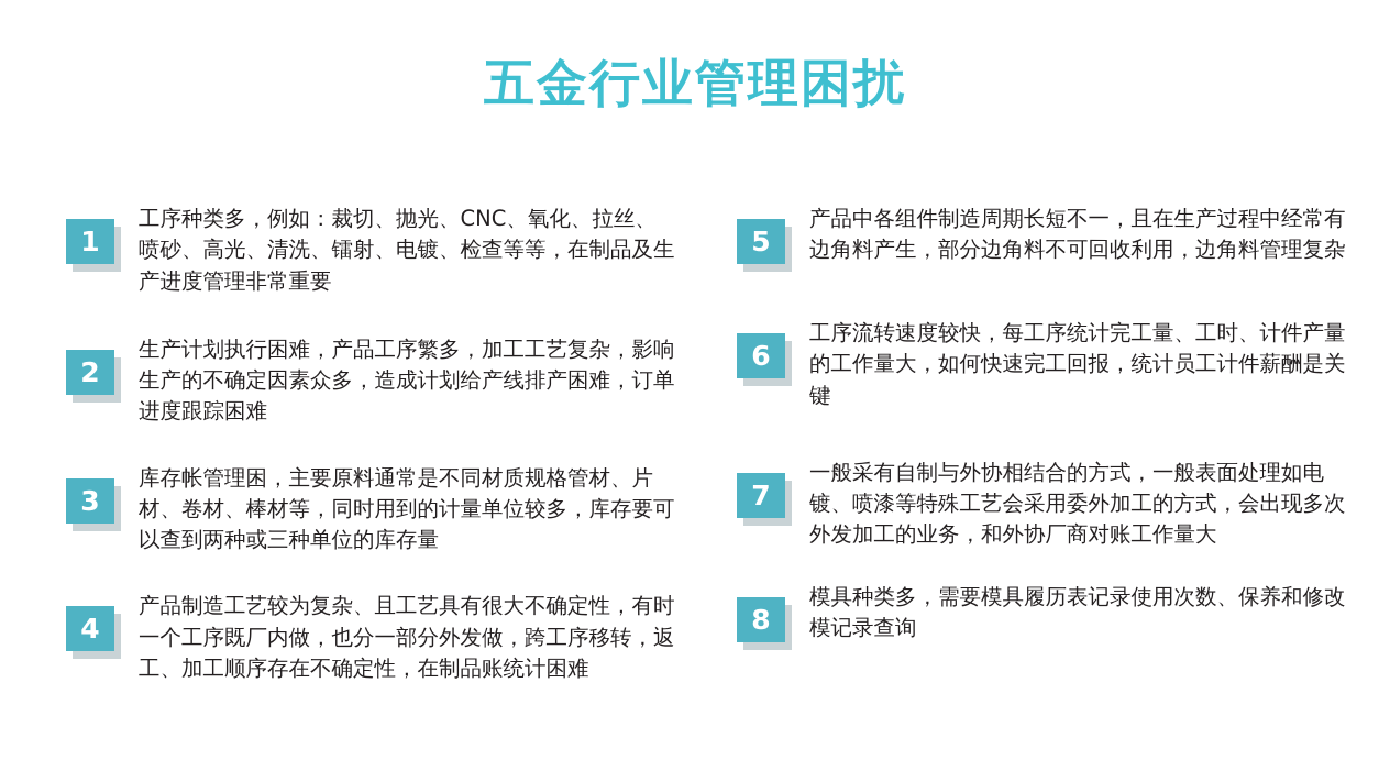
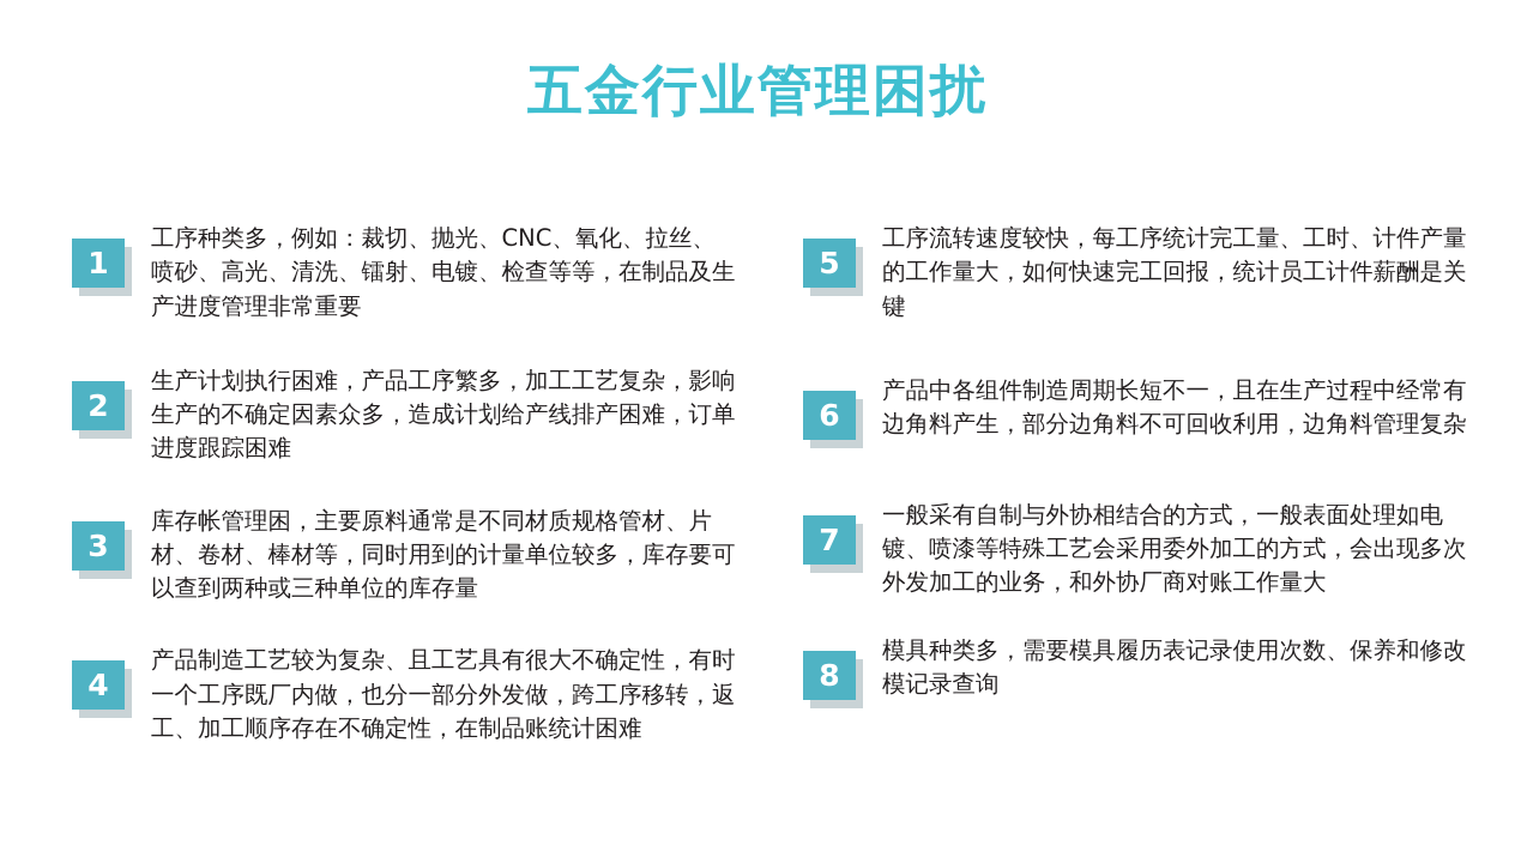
  五金行业管理困扰
  1
  工序种类多，例如：裁切、抛光、CNC、氧化、拉丝、喷砂、高光、清洗、镭射、电镀、检查等等，在制品及生产进度管理非常重要
  2
  生产计划执行困难，产品工序繁多，加工工艺复杂，影响生产的不确定因素众多，造成计划给产线排产困难，订单进度跟踪困难
  3
  库存帐管理困，主要原料通常是不同材质规格管材、片材、卷材、棒材等，同时用到的计量单位较多，库存要可以查到两种或三种单位的库存量
  4
  产品制造工艺较为复杂、且工艺具有很大不确定性，有时一个工序既厂内做，也分一部分外发做，跨工序移转，返工、加工顺序存在不确定性，在制品账统计困难
  5
- 产品中各组件制造周期长短不一，且在生产过程中经常有边角料产生，部分边角料不可回收利用，边角料管理复杂
+ 工序流转速度较快，每工序统计完工量、工时、计件产量的工作量大，如何快速完工回报，统计员工计件薪酬是关键
  6
- 工序流转速度较快，每工序统计完工量、工时、计件产量的工作量大，如何快速完工回报，统计员工计件薪酬是关键
+ 产品中各组件制造周期长短不一，且在生产过程中经常有边角料产生，部分边角料不可回收利用，边角料管理复杂
  7
  一般采有自制与外协相结合的方式，一般表面处理如电镀、喷漆等特殊工艺会采用委外加工的方式，会出现多次外发加工的业务，和外协厂商对账工作量大
  8
  模具种类多，需要模具履历表记录使用次数、保养和修改模记录查询
